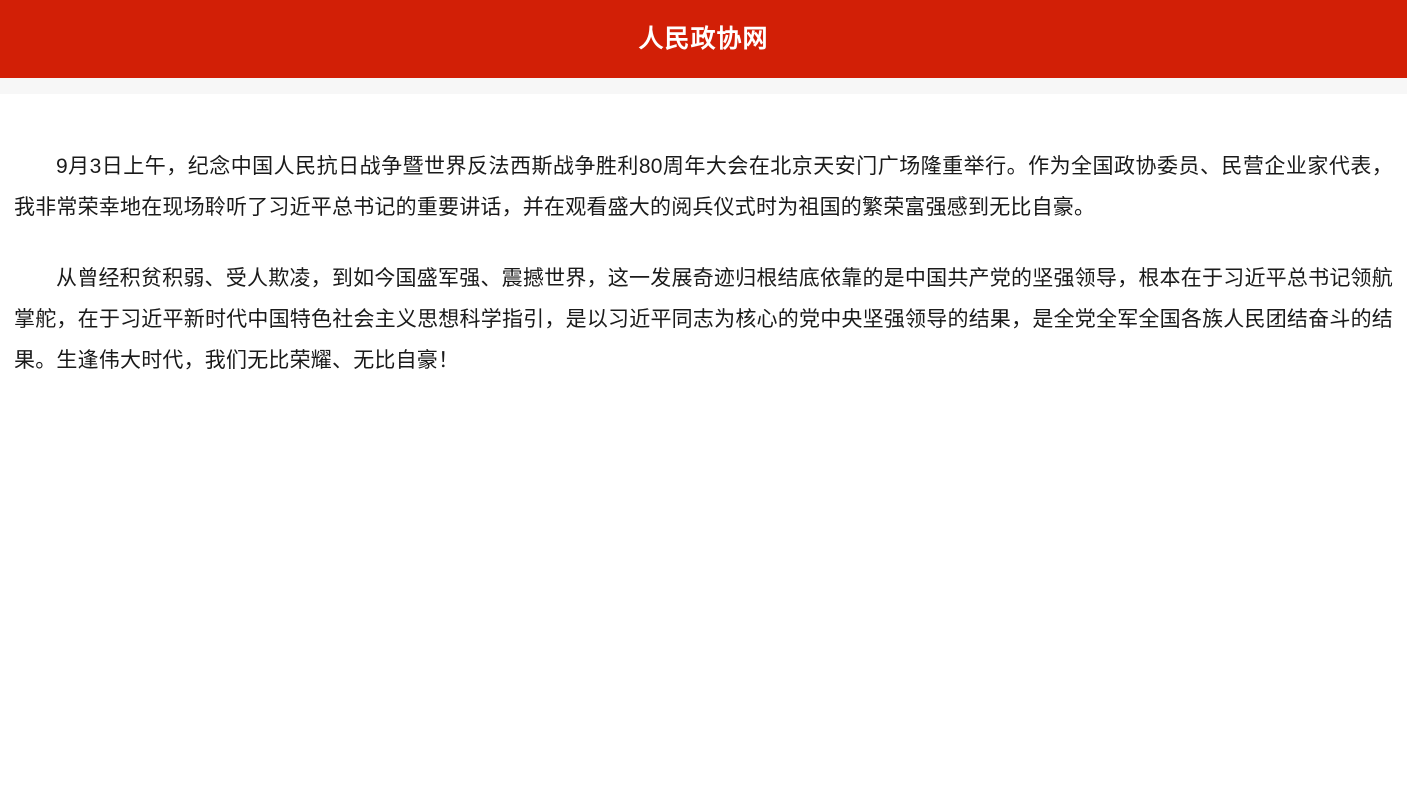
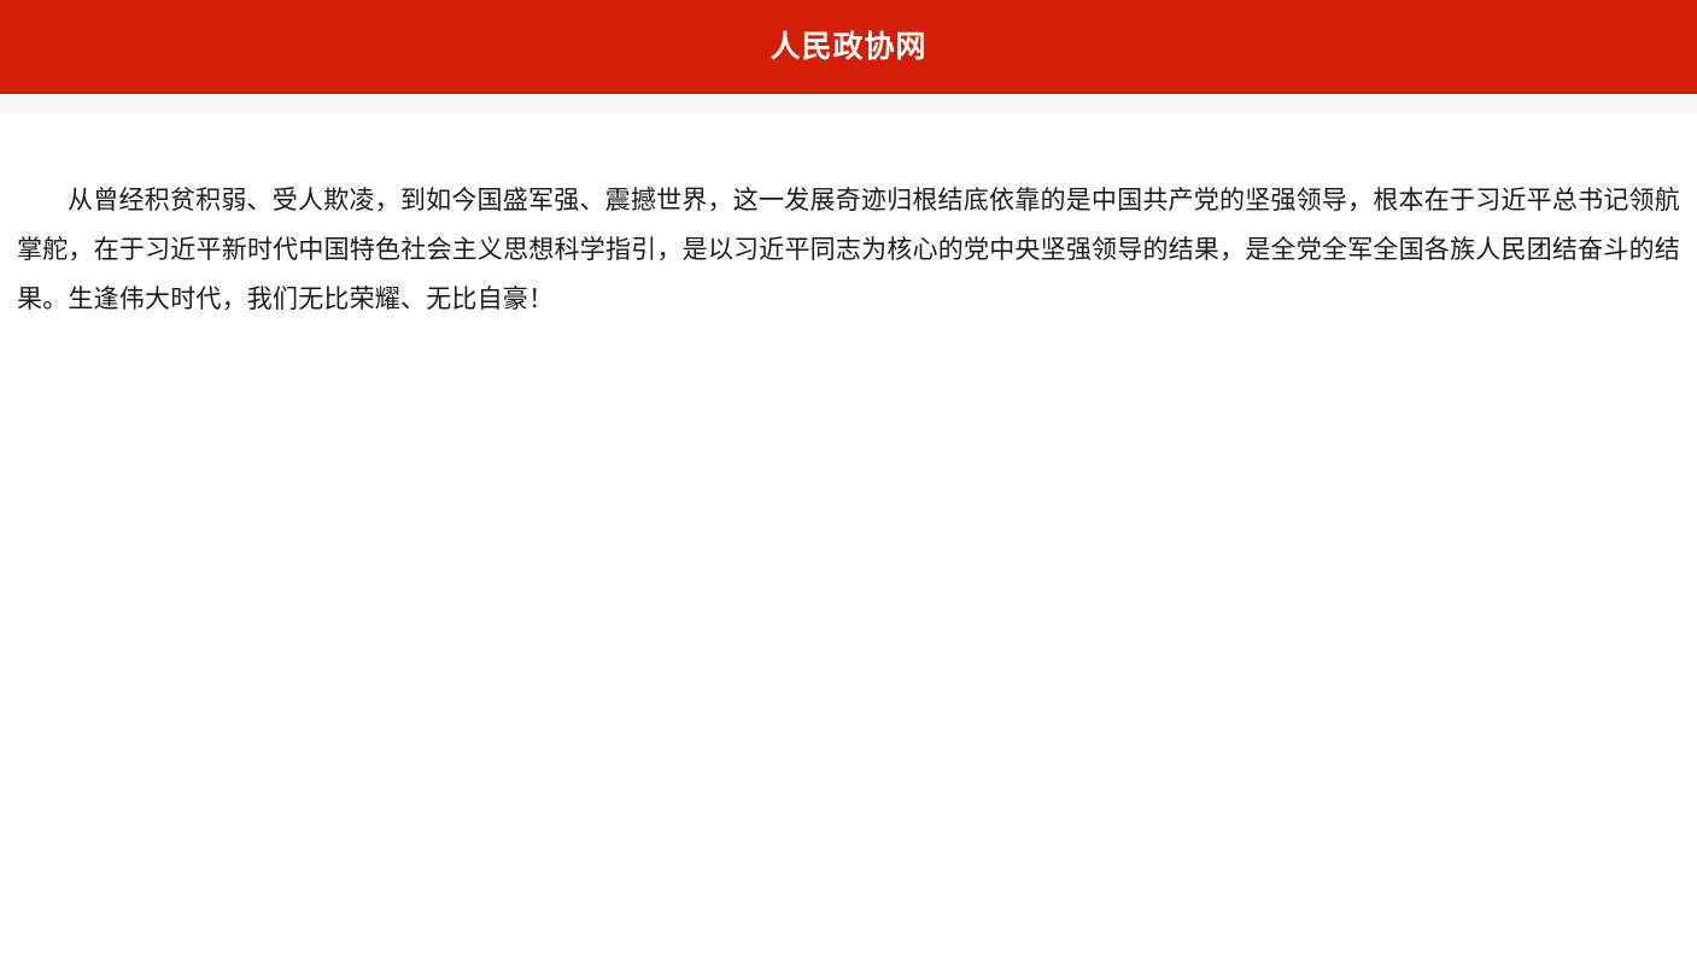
  人民政协网
- 9月3日上午，纪念中国人民抗日战争暨世界反法西斯战争胜利80周年大会在北京天安门广场隆重举行。作为全国政协委员、民营企业家代表，我非常荣幸地在现场聆听了习近平总书记的重要讲话，并在观看盛大的阅兵仪式时为祖国的繁荣富强感到无比自豪。
  从曾经积贫积弱、受人欺凌，到如今国盛军强、震撼世界，这一发展奇迹归根结底依靠的是中国共产党的坚强领导，根本在于习近平总书记领航掌舵，在于习近平新时代中国特色社会主义思想科学指引，是以习近平同志为核心的党中央坚强领导的结果，是全党全军全国各族人民团结奋斗的结果。生逢伟大时代，我们无比荣耀、无比自豪！
